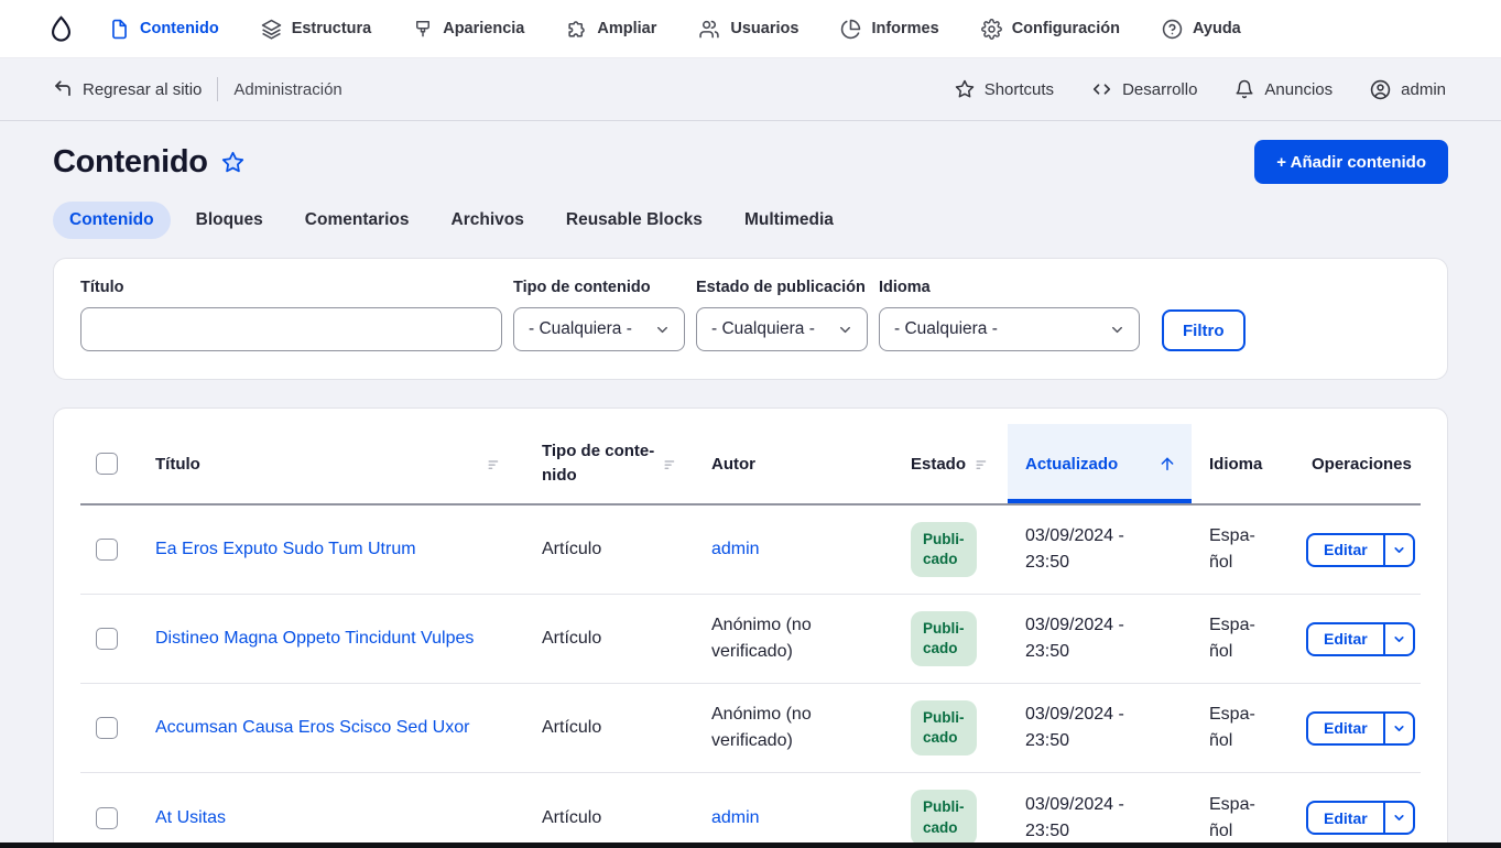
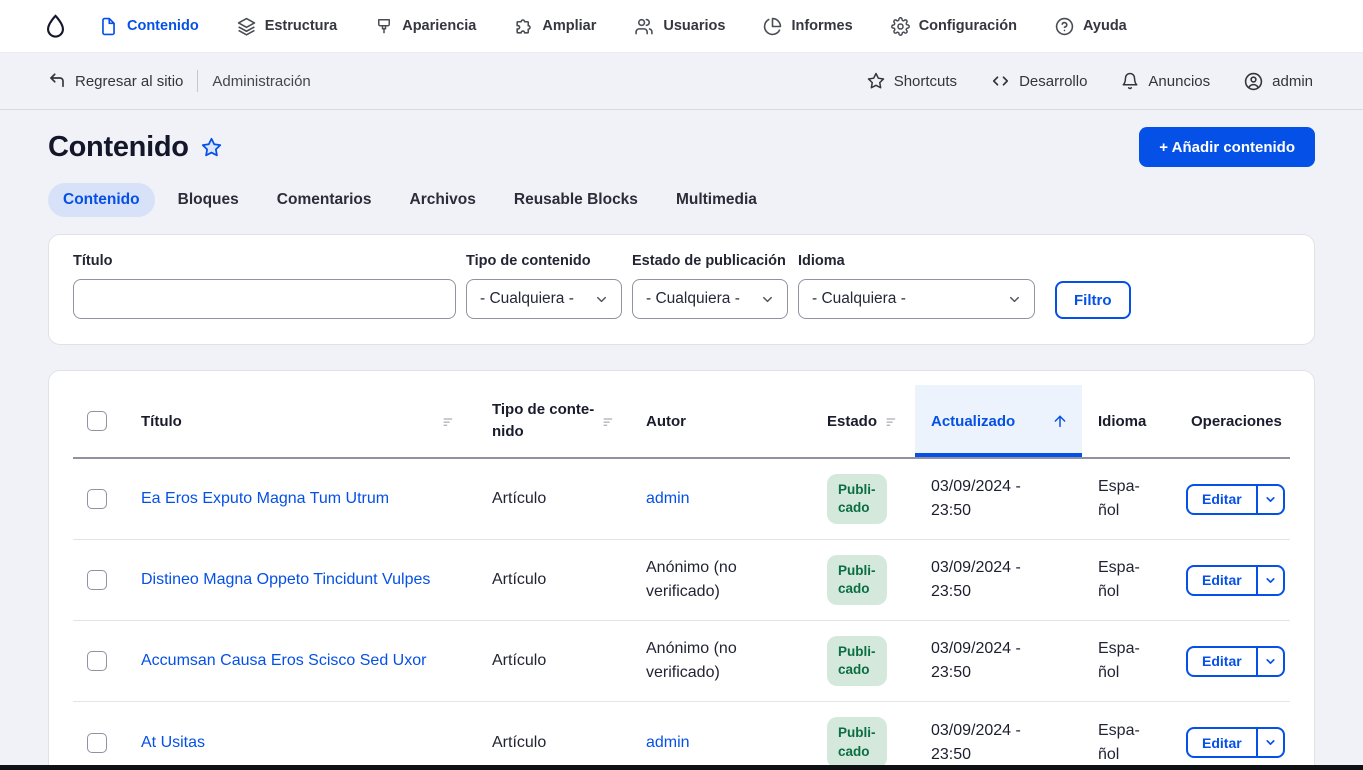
  Contenido
  Estructura
  Apariencia
  Ampliar
  Usuarios
  Informes
  Configuración
  Ayuda
  Regresar al sitio
  Administración
  Shortcuts
  Desarrollo
  Anuncios
  admin
  Contenido
  + Añadir contenido
  Contenido
  Bloques
  Comentarios
  Archivos
  Reusable Blocks
  Multimedia
  Título
  Tipo de contenido
  - Cualquiera -
  Estado de publicación
  - Cualquiera -
  Idioma
  - Cualquiera -
  Filtro
  Título
  Tipo de conte-
  nido
  Autor
  Estado
  Actualizado
  Idioma
  Operaciones
- Ea Eros Exputo Sudo Tum Utrum
+ Ea Eros Exputo Magna Tum Utrum
  Artículo
  admin
  Publi-
  cado
  03/09/2024 -
  23:50
  Espa-
  ñol
  Editar
  Distineo Magna Oppeto Tincidunt Vulpes
  Artículo
  Anónimo (no
  verificado)
  Publi-
  cado
  03/09/2024 -
  23:50
  Espa-
  ñol
  Editar
  Accumsan Causa Eros Scisco Sed Uxor
  Artículo
  Anónimo (no
  verificado)
  Publi-
  cado
  03/09/2024 -
  23:50
  Espa-
  ñol
  Editar
  At Usitas
  Artículo
  admin
  Publi-
  cado
  03/09/2024 -
  23:50
  Espa-
  ñol
  Editar
